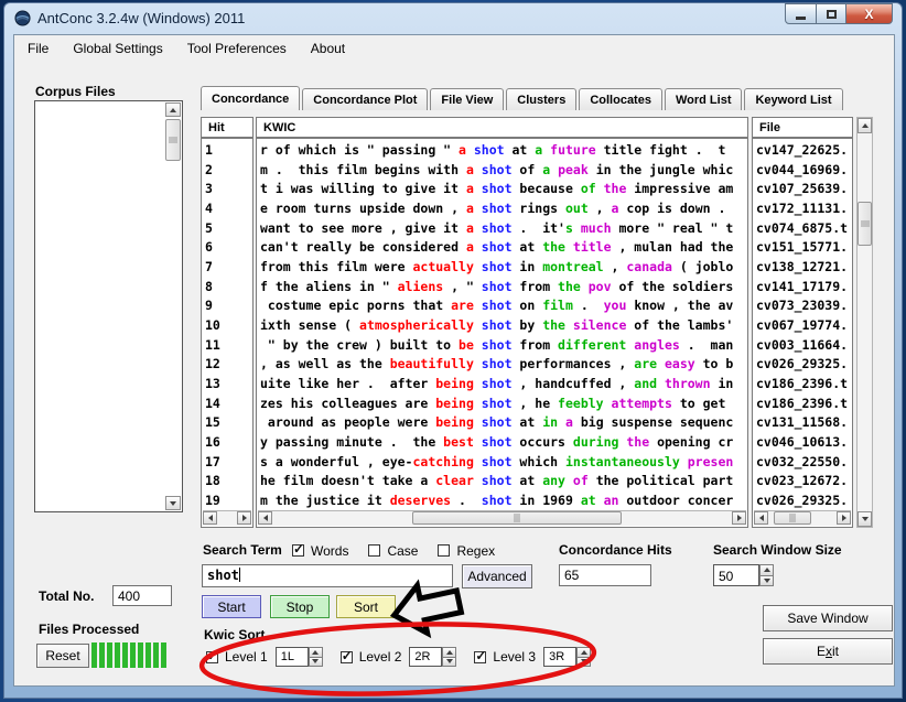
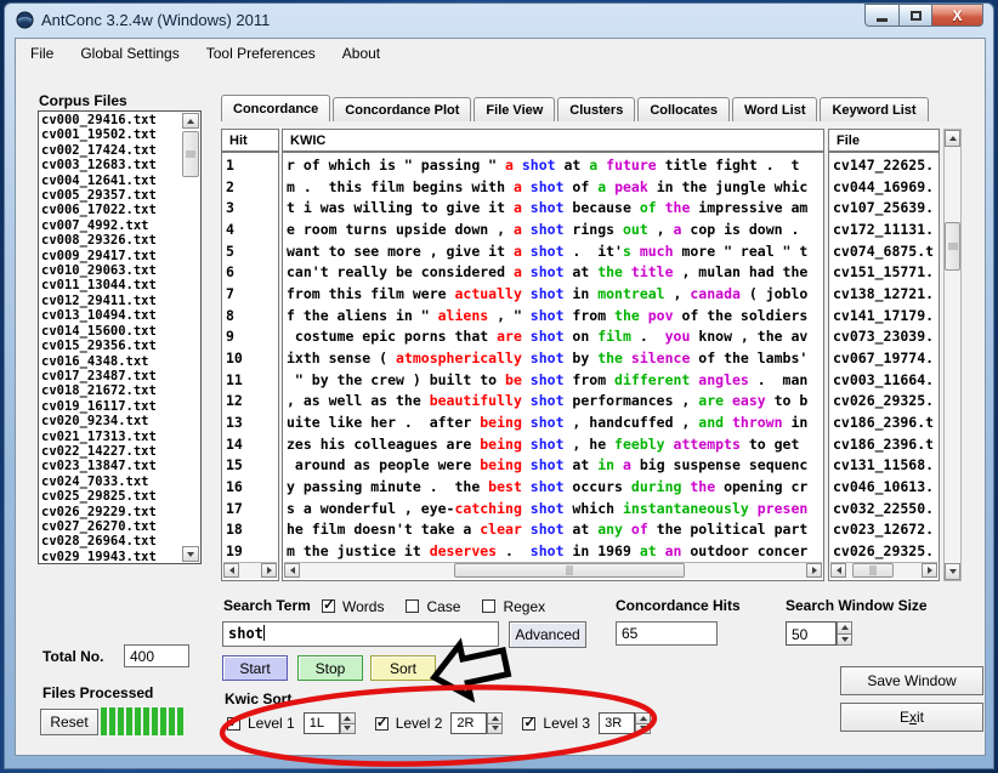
  AntConc 3.2.4w (Windows) 2011
  X
  File
  Global Settings
  Tool Preferences
  About
  Corpus Files
+ cv000_29416.txt
+ cv001_19502.txt
+ cv002_17424.txt
+ cv003_12683.txt
+ cv004_12641.txt
+ cv005_29357.txt
+ cv006_17022.txt
+ cv007_4992.txt
+ cv008_29326.txt
+ cv009_29417.txt
+ cv010_29063.txt
+ cv011_13044.txt
+ cv012_29411.txt
+ cv013_10494.txt
+ cv014_15600.txt
+ cv015_29356.txt
+ cv016_4348.txt
+ cv017_23487.txt
+ cv018_21672.txt
+ cv019_16117.txt
+ cv020_9234.txt
+ cv021_17313.txt
+ cv022_14227.txt
+ cv023_13847.txt
+ cv024_7033.txt
+ cv025_29825.txt
+ cv026_29229.txt
+ cv027_26270.txt
+ cv028_26964.txt
+ cv029_19943.txt
  Total No.
  400
  Files Processed
  Reset
  Concordance
  Concordance Plot
  File View
  Clusters
  Collocates
  Word List
  Keyword List
  Hit
  KWIC
  File
  1
  2
  3
  4
  5
  6
  7
  8
  9
  10
  11
  12
  13
  14
  15
  16
  17
  18
  19
  r of which is " passing " a shot at a future title fight . t
  m . this film begins with a shot of a peak in the jungle whic
  t i was willing to give it a shot because of the impressive am
  e room turns upside down , a shot rings out , a cop is down .
  want to see more , give it a shot . it's much more " real " t
  can't really be considered a shot at the title , mulan had the
  from this film were actually shot in montreal , canada ( joblo
  f the aliens in " aliens , " shot from the pov of the soldiers
  costume epic porns that are shot on film . you know , the av
  ixth sense ( atmospherically shot by the silence of the lambs'
  " by the crew ) built to be shot from different angles . man
  , as well as the beautifully shot performances , are easy to b
  uite like her . after being shot , handcuffed , and thrown in
  zes his colleagues are being shot , he feebly attempts to get
  around as people were being shot at in a big suspense sequenc
  y passing minute . the best shot occurs during the opening cr
  s a wonderful , eye-catching shot which instantaneously presen
  he film doesn't take a clear shot at any of the political part
  m the justice it deserves . shot in 1969 at an outdoor concer
  cv147_22625.
  cv044_16969.
  cv107_25639.
  cv172_11131.
  cv074_6875.t
  cv151_15771.
  cv138_12721.
  cv141_17179.
  cv073_23039.
  cv067_19774.
  cv003_11664.
  cv026_29325.
  cv186_2396.t
  cv186_2396.t
  cv131_11568.
  cv046_10613.
  cv032_22550.
  cv023_12672.
  cv026_29325.
  Search Term
  ✓
  Words
  Case
  Regex
  shot
  Advanced
  Concordance Hits
  65
  Search Window Size
  50
  Start
  Stop
  Sort
  Kwic Sort
  Level 1
  1L
  ✓
  Level 2
  2R
  ✓
  Level 3
  3R
  Save Window
  Exit
